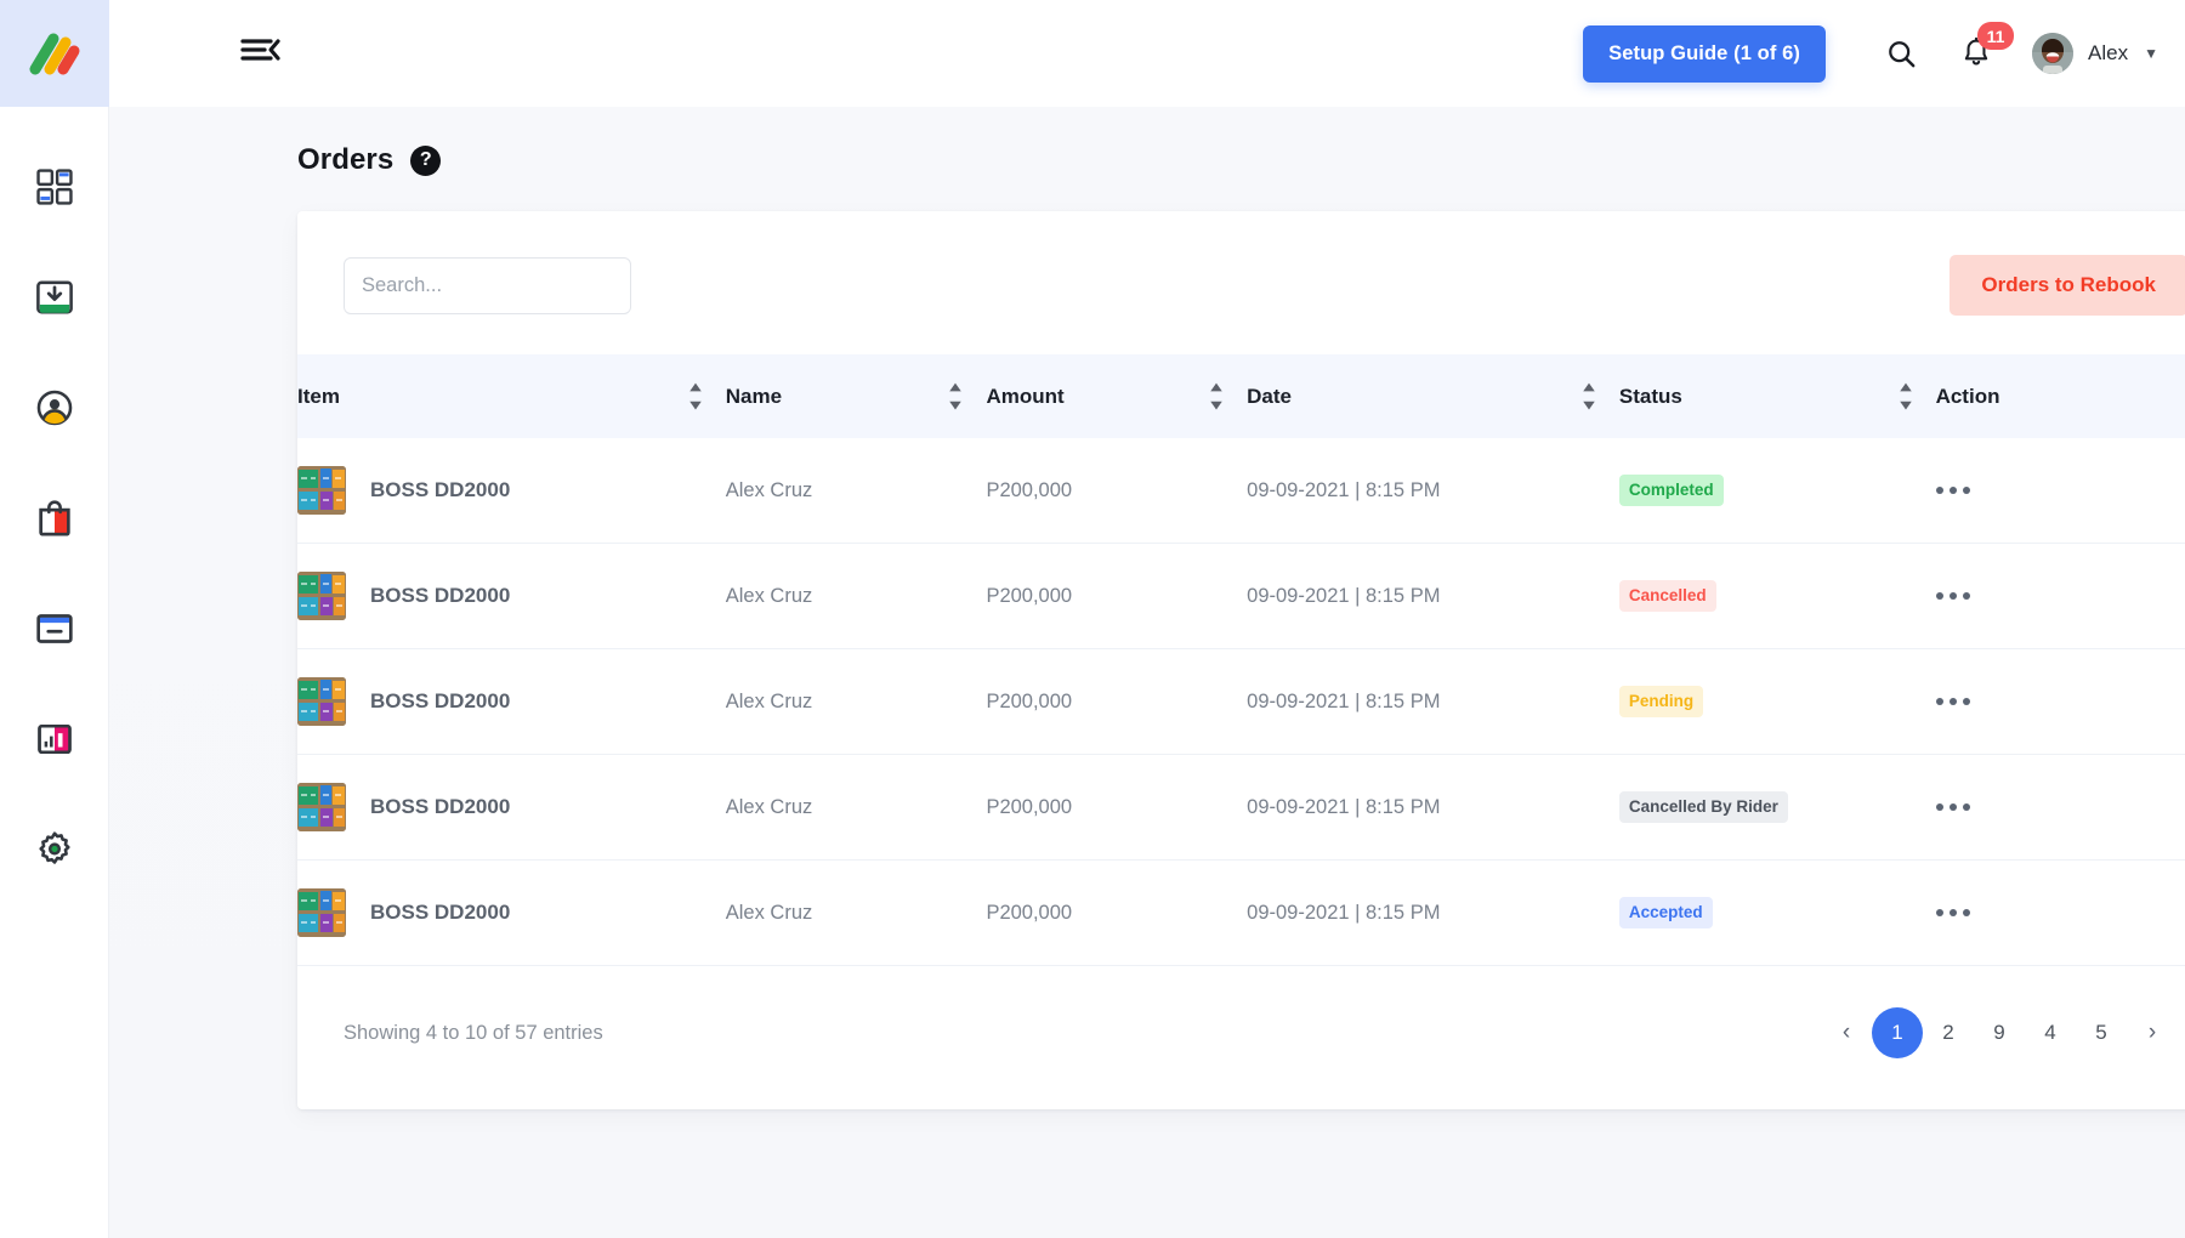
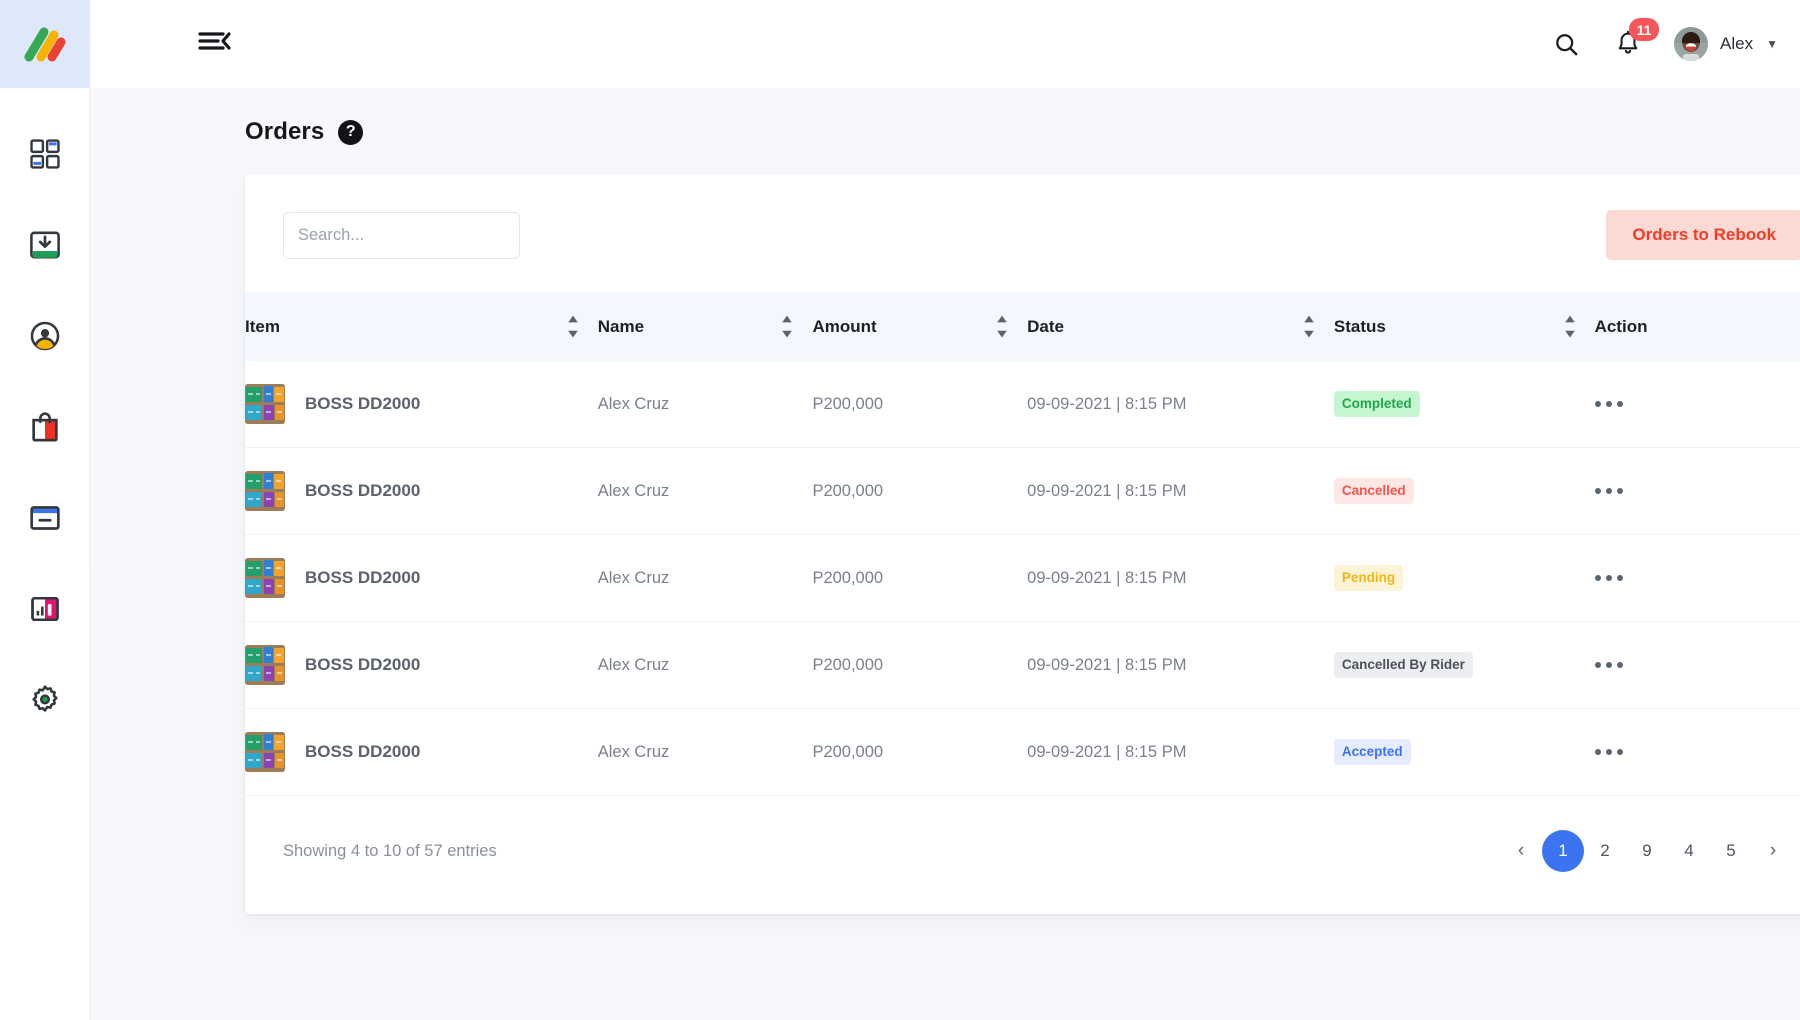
- Setup Guide (1 of 6)
  11
  Alex
  ▼
  Orders
  ?
  Search...
  Orders to Rebook
  Item	Name	Amount	Date	Status	Action
  BOSS DD2000	Alex Cruz	P200,000	09-09-2021 | 8:15 PM	Completed
  BOSS DD2000	Alex Cruz	P200,000	09-09-2021 | 8:15 PM	Cancelled
  BOSS DD2000	Alex Cruz	P200,000	09-09-2021 | 8:15 PM	Pending
  BOSS DD2000	Alex Cruz	P200,000	09-09-2021 | 8:15 PM	Cancelled By Rider
  BOSS DD2000	Alex Cruz	P200,000	09-09-2021 | 8:15 PM	Accepted
  Showing 4 to 10 of 57 entries
  ‹
  1
  2
  9
  4
  5
  ›
